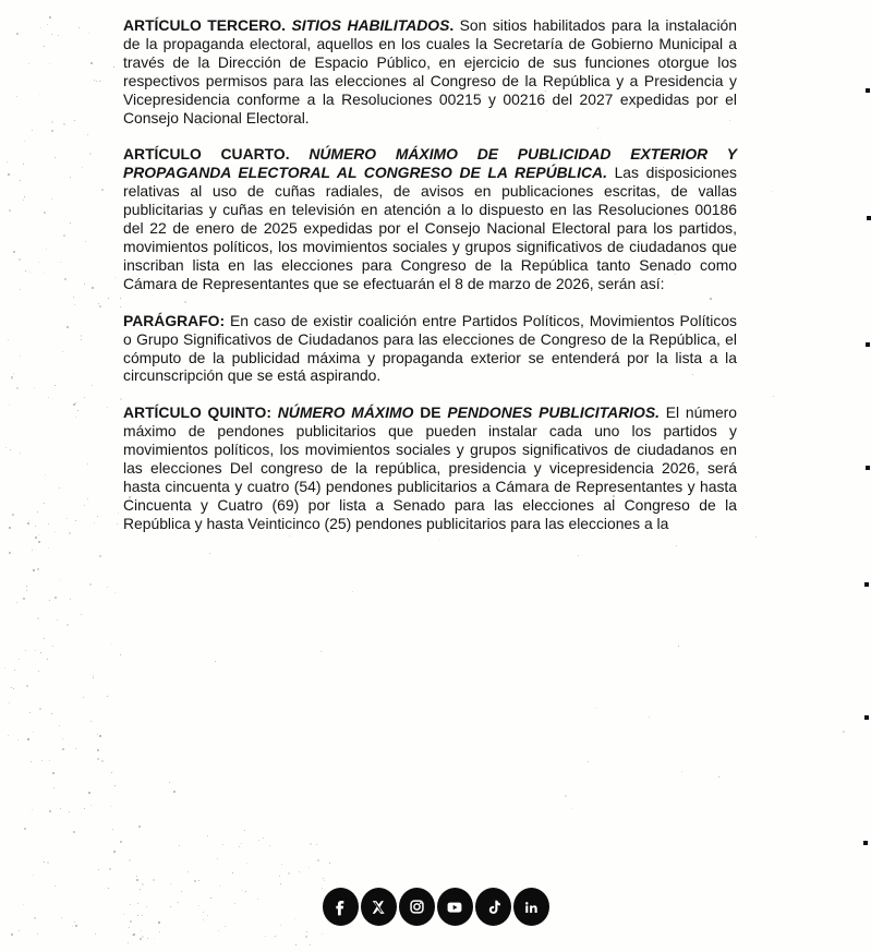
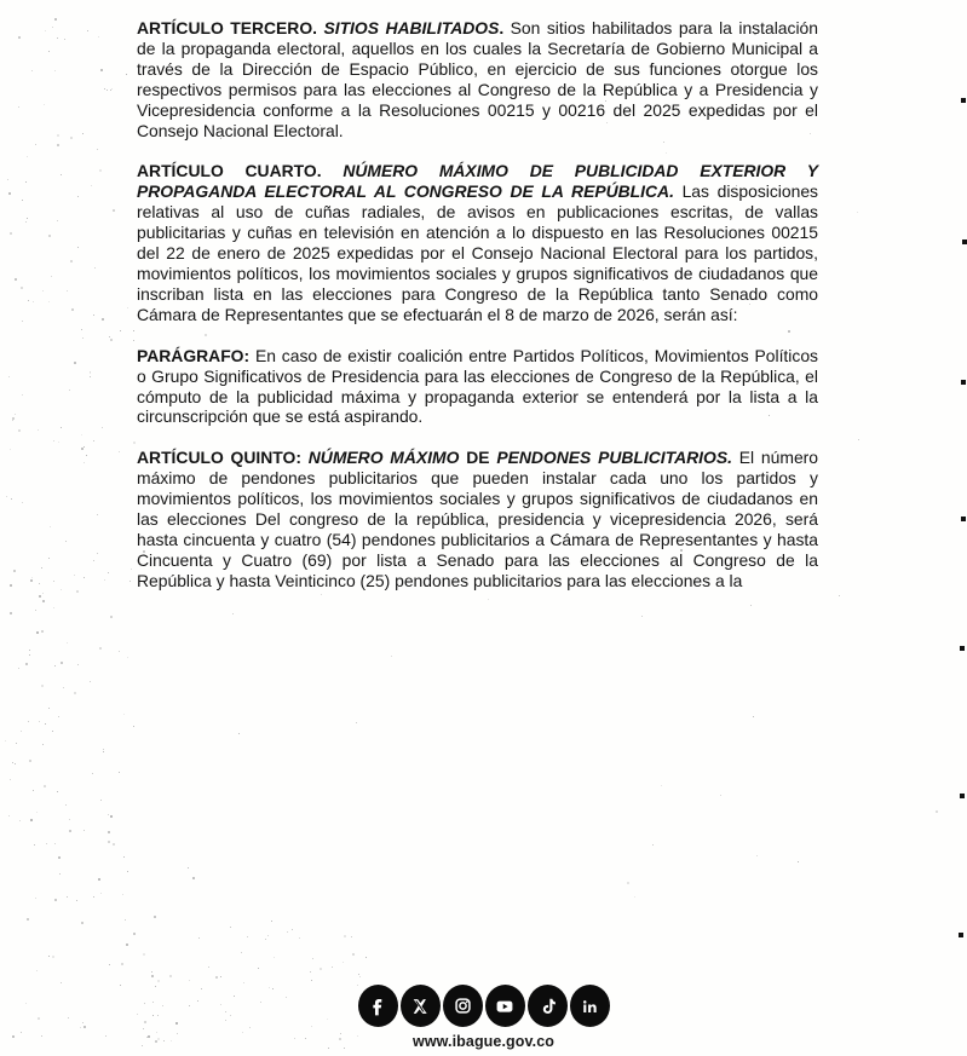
- ARTÍCULO TERCERO. SITIOS HABILITADOS. Son sitios habilitados para la instalación de la propaganda electoral, aquellos en los cuales la Secretaría de Gobierno Municipal a través de la Dirección de Espacio Público, en ejercicio de sus funciones otorgue los respectivos permisos para las elecciones al Congreso de la República y a Presidencia y Vicepresidencia conforme a la Resoluciones 00215 y 00216 del 2027 expedidas por el Consejo Nacional Electoral.
+ ARTÍCULO TERCERO. SITIOS HABILITADOS. Son sitios habilitados para la instalación de la propaganda electoral, aquellos en los cuales la Secretaría de Gobierno Municipal a través de la Dirección de Espacio Público, en ejercicio de sus funciones otorgue los respectivos permisos para las elecciones al Congreso de la República y a Presidencia y Vicepresidencia conforme a la Resoluciones 00215 y 00216 del 2025 expedidas por el Consejo Nacional Electoral.
- ARTÍCULO CUARTO. NÚMERO MÁXIMO DE PUBLICIDAD EXTERIOR Y PROPAGANDA ELECTORAL AL CONGRESO DE LA REPÚBLICA. Las disposiciones relativas al uso de cuñas radiales, de avisos en publicaciones escritas, de vallas publicitarias y cuñas en televisión en atención a lo dispuesto en las Resoluciones 00186 del 22 de enero de 2025 expedidas por el Consejo Nacional Electoral para los partidos, movimientos políticos, los movimientos sociales y grupos significativos de ciudadanos que inscriban lista en las elecciones para Congreso de la República tanto Senado como Cámara de Representantes que se efectuarán el 8 de marzo de 2026, serán así:
+ ARTÍCULO CUARTO. NÚMERO MÁXIMO DE PUBLICIDAD EXTERIOR Y PROPAGANDA ELECTORAL AL CONGRESO DE LA REPÚBLICA. Las disposiciones relativas al uso de cuñas radiales, de avisos en publicaciones escritas, de vallas publicitarias y cuñas en televisión en atención a lo dispuesto en las Resoluciones 00215 del 22 de enero de 2025 expedidas por el Consejo Nacional Electoral para los partidos, movimientos políticos, los movimientos sociales y grupos significativos de ciudadanos que inscriban lista en las elecciones para Congreso de la República tanto Senado como Cámara de Representantes que se efectuarán el 8 de marzo de 2026, serán así:
- PARÁGRAFO: En caso de existir coalición entre Partidos Políticos, Movimientos Políticos o Grupo Significativos de Ciudadanos para las elecciones de Congreso de la República, el cómputo de la publicidad máxima y propaganda exterior se entenderá por la lista a la circunscripción que se está aspirando.
+ PARÁGRAFO: En caso de existir coalición entre Partidos Políticos, Movimientos Políticos o Grupo Significativos de Presidencia para las elecciones de Congreso de la República, el cómputo de la publicidad máxima y propaganda exterior se entenderá por la lista a la circunscripción que se está aspirando.
  ARTÍCULO QUINTO: NÚMERO MÁXIMO DE PENDONES PUBLICITARIOS. El número máximo de pendones publicitarios que pueden instalar cada uno los partidos y movimientos políticos, los movimientos sociales y grupos significativos de ciudadanos en las elecciones Del congreso de la república, presidencia y vicepresidencia 2026, será hasta cincuenta y cuatro (54) pendones publicitarios a Cámara de Representantes y hasta Cincuenta y Cuatro (69) por lista a Senado para las elecciones al Congreso de la República y hasta Veinticinco (25) pendones publicitarios para las elecciones a la
+ www.ibague.gov.co
